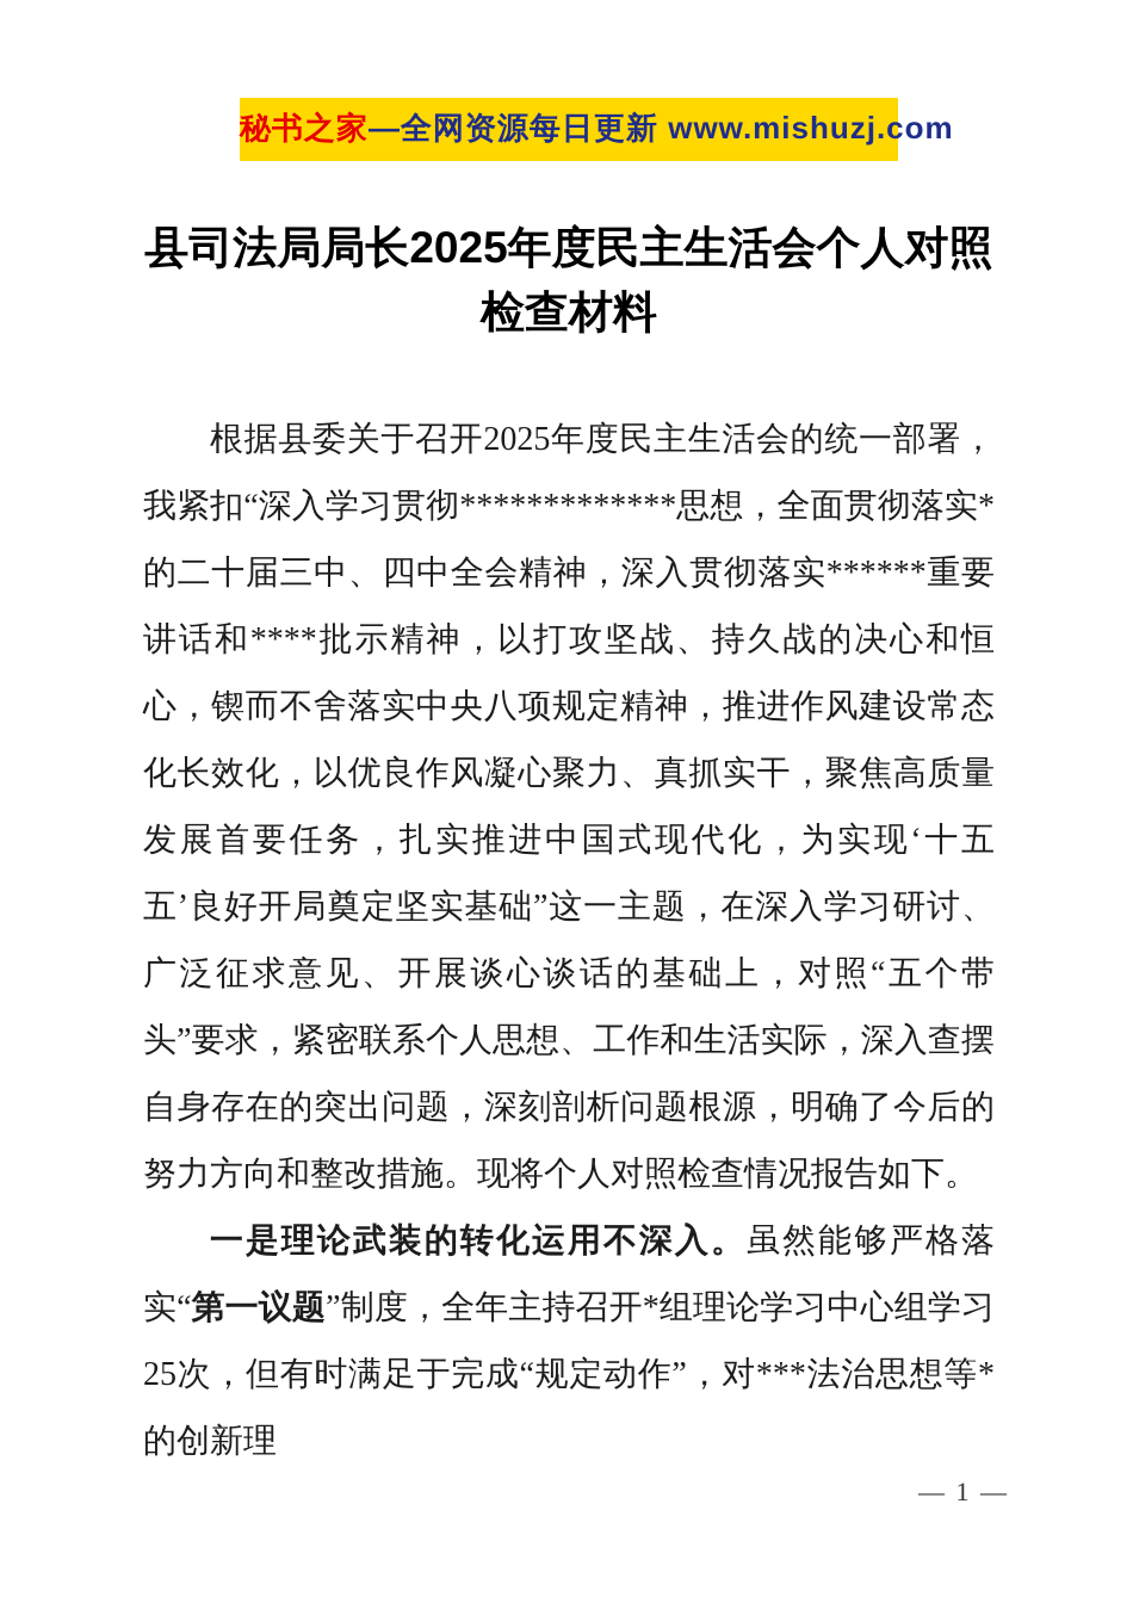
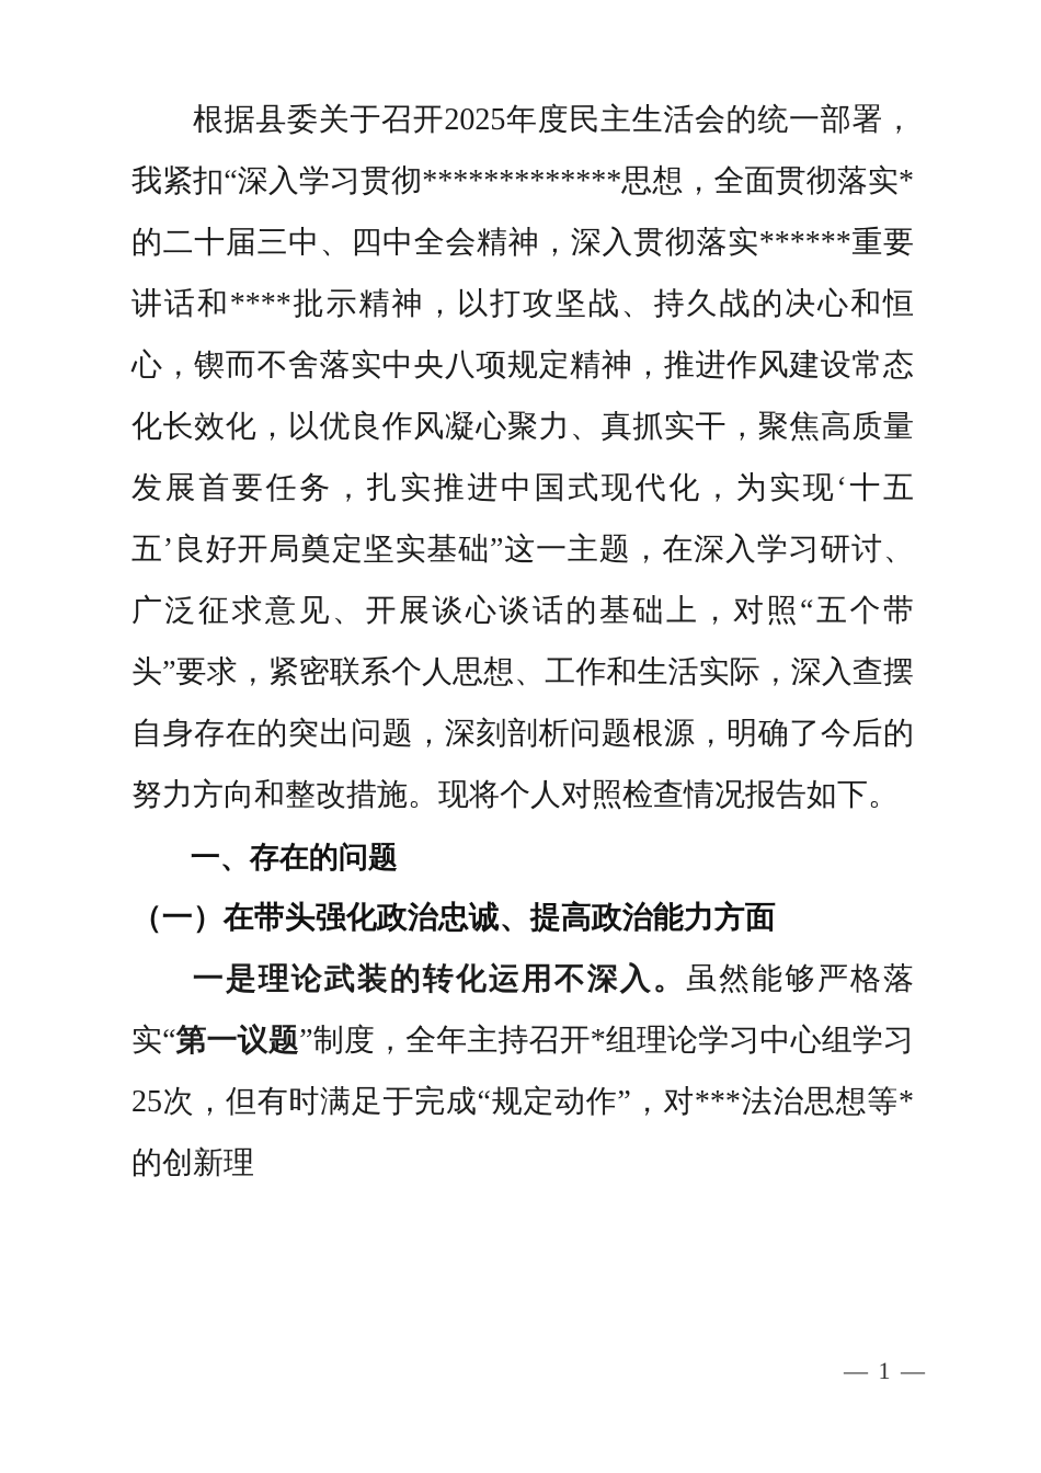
- 秘书之家—全网资源每日更新 www.mishuzj.com
- 县司法局局长2025年度民主生活会个人对照检查材料
  根据县委关于召开2025年度民主生活会的统一部署，我紧扣“深入学习贯彻*************思想，全面贯彻落实*的二十届三中、四中全会精神，深入贯彻落实******重要讲话和****批示精神，以打攻坚战、持久战的决心和恒心，锲而不舍落实中央八项规定精神，推进作风建设常态化长效化，以优良作风凝心聚力、真抓实干，聚焦高质量发展首要任务，扎实推进中国式现代化，为实现‘十五五’良好开局奠定坚实基础”这一主题，在深入学习研讨、广泛征求意见、开展谈心谈话的基础上，对照“五个带头”要求，紧密联系个人思想、工作和生活实际，深入查摆自身存在的突出问题，深刻剖析问题根源，明确了今后的努力方向和整改措施。现将个人对照检查情况报告如下。
+ 一、存在的问题
+ （一）在带头强化政治忠诚、提高政治能力方面
  一是理论武装的转化运用不深入。虽然能够严格落实“第一议题”制度，全年主持召开*组理论学习中心组学习25次，但有时满足于完成“规定动作”，对***法治思想等*的创新理
  — 1 —
